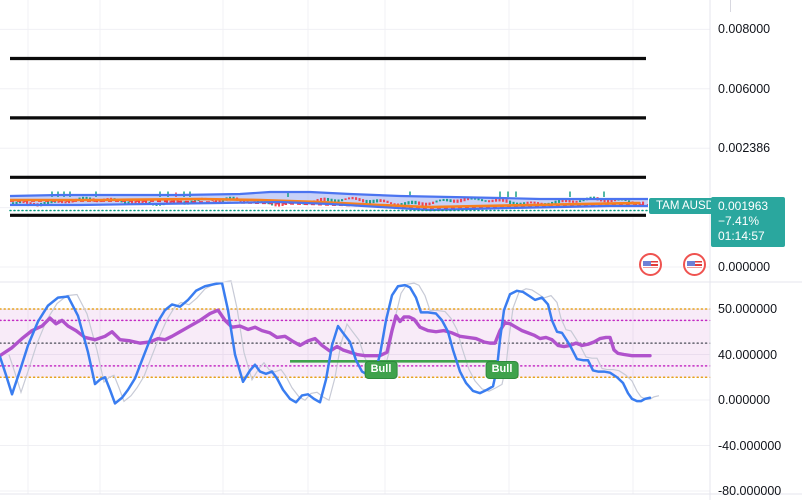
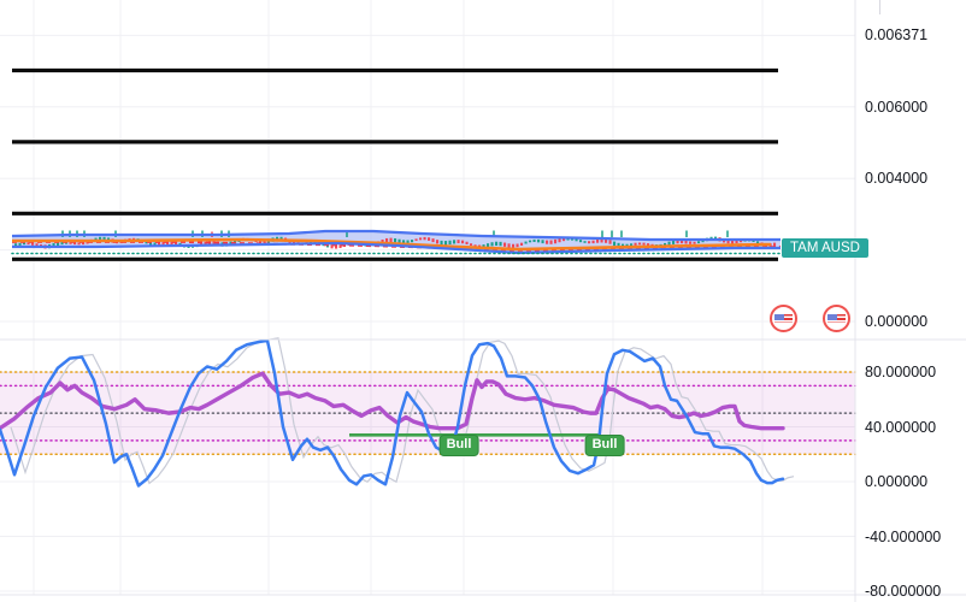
  TAM AUSD
- 0.001963
- −7.41%
- 01:14:57
- 0.008000
+ 0.006371
  0.006000
- 0.002386
+ 0.004000
  0.000000
- 50.000000
+ 80.000000
  40.000000
  0.000000
  -40.000000
  -80.000000
  Bull
  Bull
